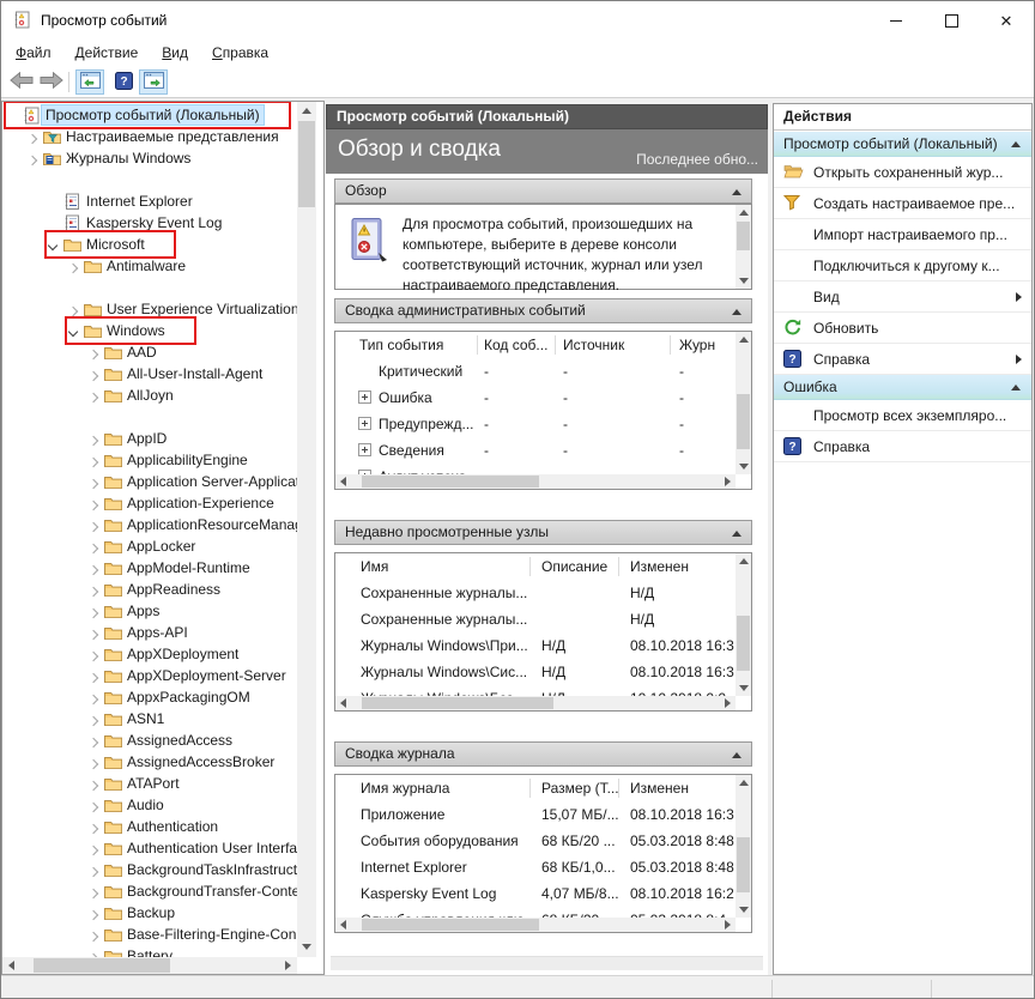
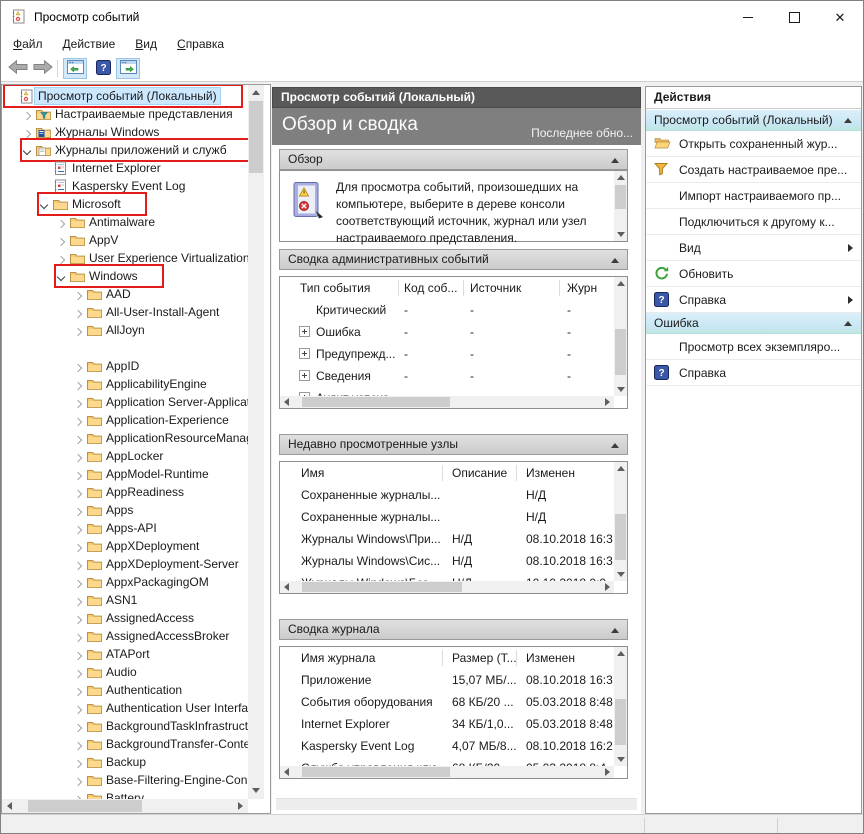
  Просмотр событий
  ✕
  Файл
  Действие
  Вид
  Справка
  ?
  Просмотр событий (Локальный)
  Настраиваемые представления
  Журналы Windows
+ Журналы приложений и служб
  Internet Explorer
  Kaspersky Event Log
  Microsoft
  Antimalware
+ AppV
  User Experience Virtualization
  Windows
  AAD
  All-User-Install-Agent
  AllJoyn
  AppID
  ApplicabilityEngine
  Application Server-Applica
  Application-Experience
  ApplicationResourceMana
  AppLocker
  AppModel-Runtime
  AppReadiness
  Apps
  Apps-API
  AppXDeployment
  AppXDeployment-Server
  AppxPackagingOM
  ASN1
  AssignedAccess
  AssignedAccessBroker
  ATAPort
  Audio
  Authentication
  Authentication User Interfa
  BackgroundTaskInfrastruct
  BackgroundTransfer-Conte
  Backup
  Base-Filtering-Engine-Con
  Battery
  Просмотр событий (Локальный)
  Обзор и сводка
  Последнее обно...
  Обзор
  Для просмотра событий, произошедших на компьютере, выберите в дереве консоли соответствующий источник, журнал или узел настраиваемого представления.
  Сводка административных событий
  Тип события
  Код соб...
  Источник
  Журн
  Критический
  -
  -
  -
  Ошибка
  -
  -
  -
  Предупрежд...
  -
  -
  -
  Сведения
  -
  -
  -
  Недавно просмотренные узлы
  Имя
  Описание
  Изменен
  Сохраненные журналы...
  Н/Д
  Сохраненные журналы...
  Н/Д
  Журналы Windows\При...
  Н/Д
  08.10.2018 16:3
  Журналы Windows\Сис...
  Н/Д
  08.10.2018 16:3
  Сводка журнала
  Имя журнала
  Размер (Т...
  Изменен
  Приложение
  15,07 МБ/...
  08.10.2018 16:3
  События оборудования
  68 КБ/20 ...
  05.03.2018 8:48
  Internet Explorer
- 68 КБ/1,0...
+ 34 КБ/1,0...
  05.03.2018 8:48
  Kaspersky Event Log
  4,07 МБ/8...
  08.10.2018 16:2
  Действия
  Просмотр событий (Локальный)
  Открыть сохраненный жур...
  Создать настраиваемое пре...
  Импорт настраиваемого пр...
  Подключиться к другому к...
  Вид
  Обновить
  ?
  Справка
  Ошибка
  Просмотр всех экземпляро...
  ?
  Справка
